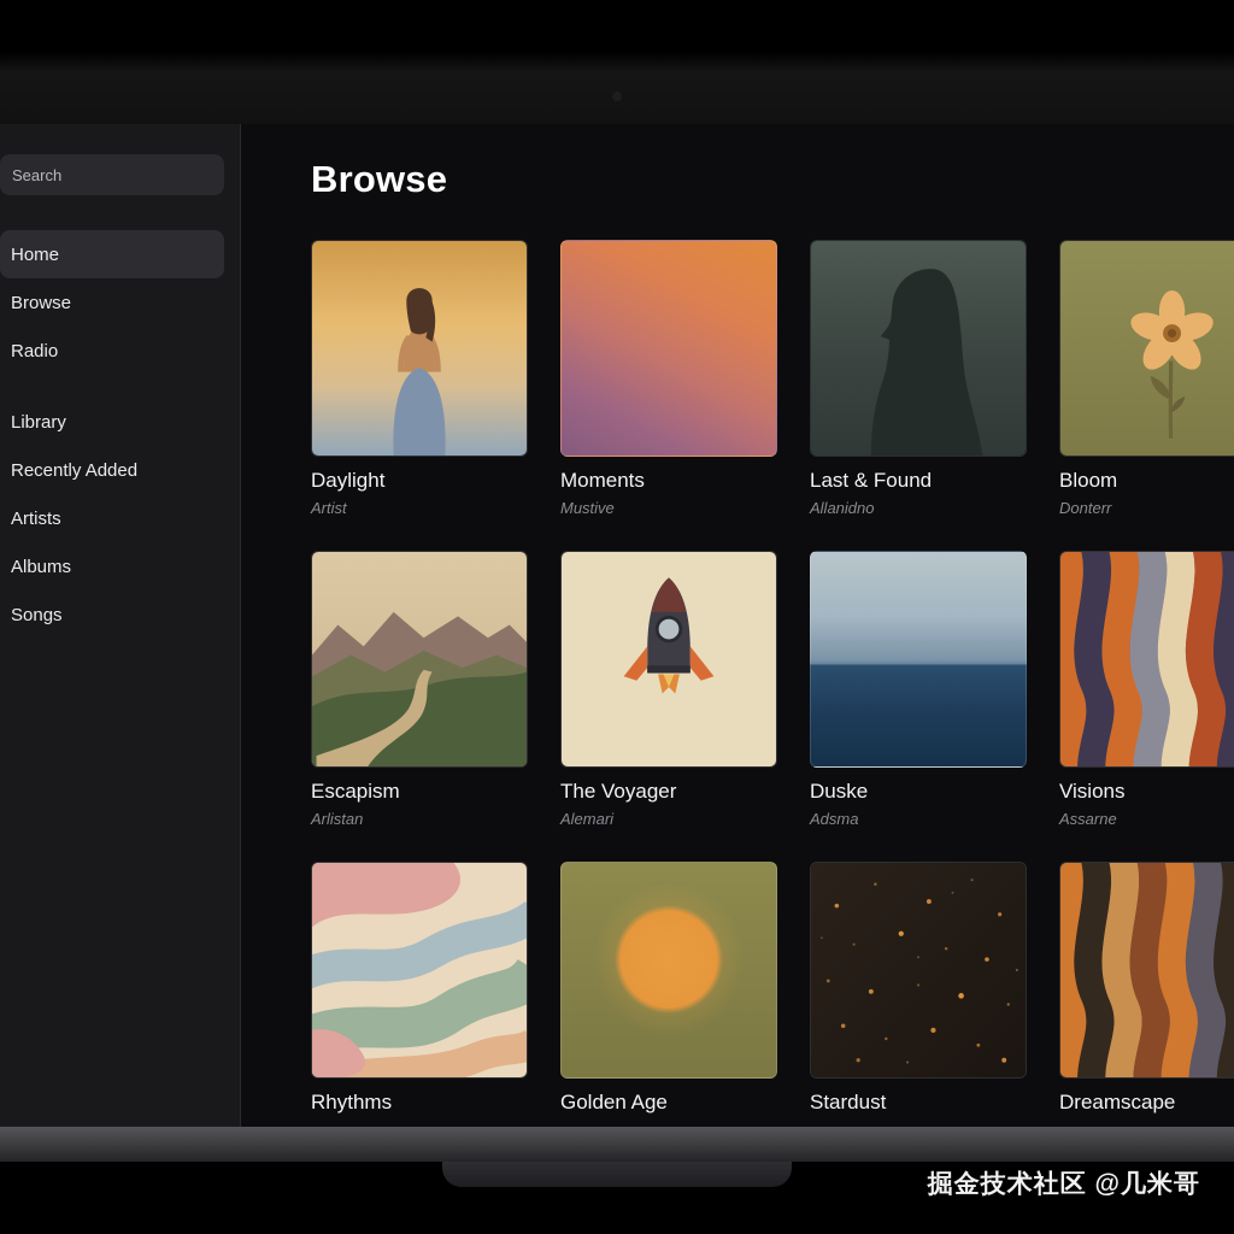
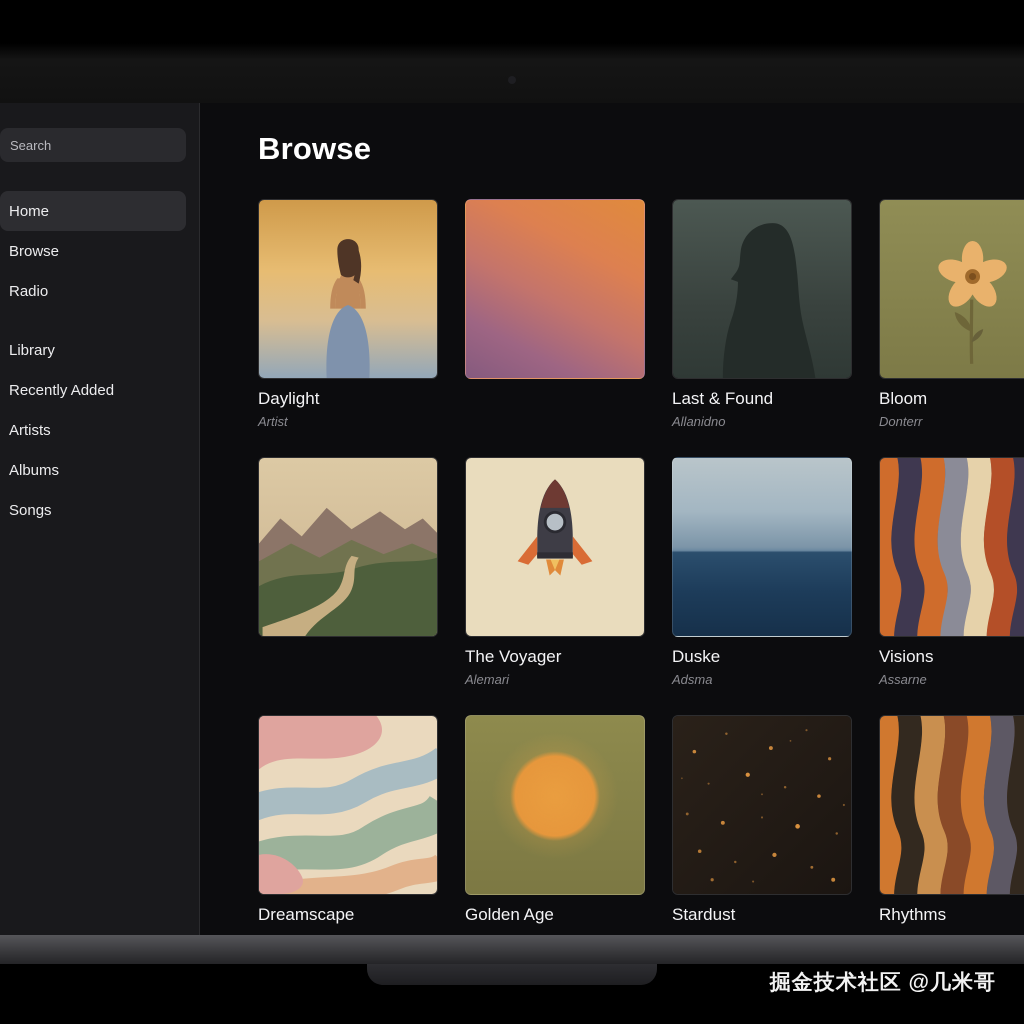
  Search
  Home
  Browse
  Radio
  Library
  Recently Added
  Artists
  Albums
  Songs
  Browse
  Daylight
  Artist
- Moments
- Mustive
  Last & Found
  Allanidno
  Bloom
  Donterr
- Escapism
- Arlistan
  The Voyager
  Alemari
  Duske
  Adsma
  Visions
  Assarne
- Rhythms
+ Dreamscape
  Golden Age
  Stardust
- Dreamscape
+ Rhythms
  掘金技术社区 @几米哥
